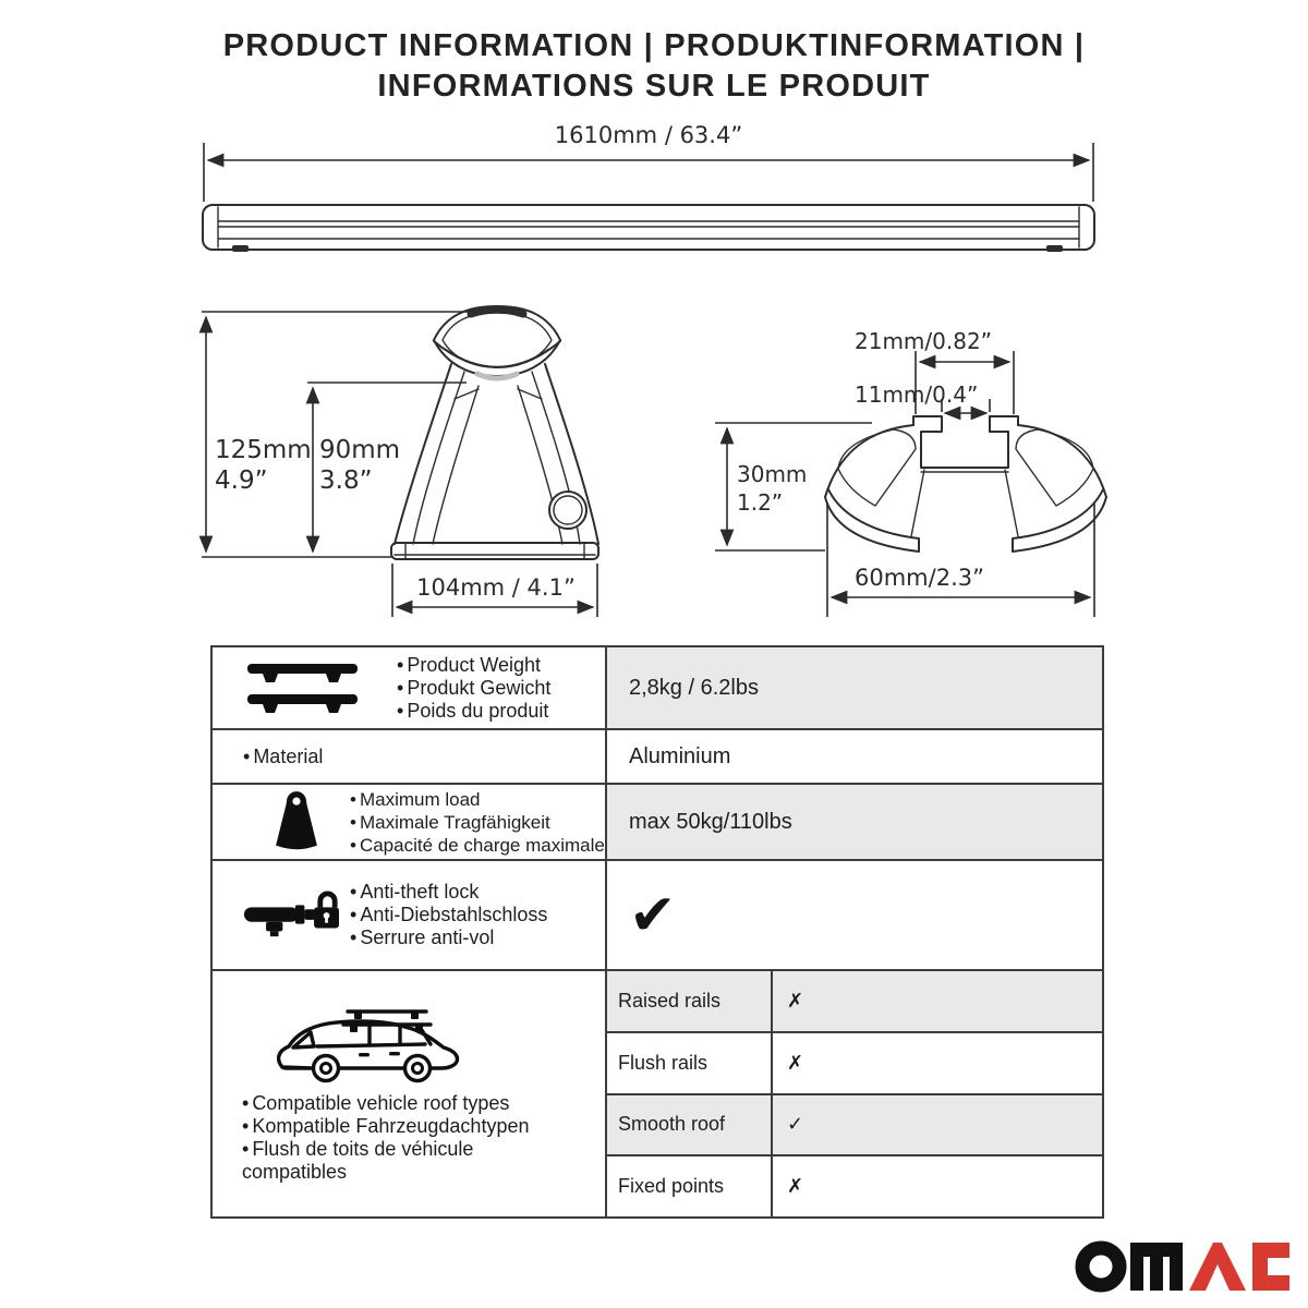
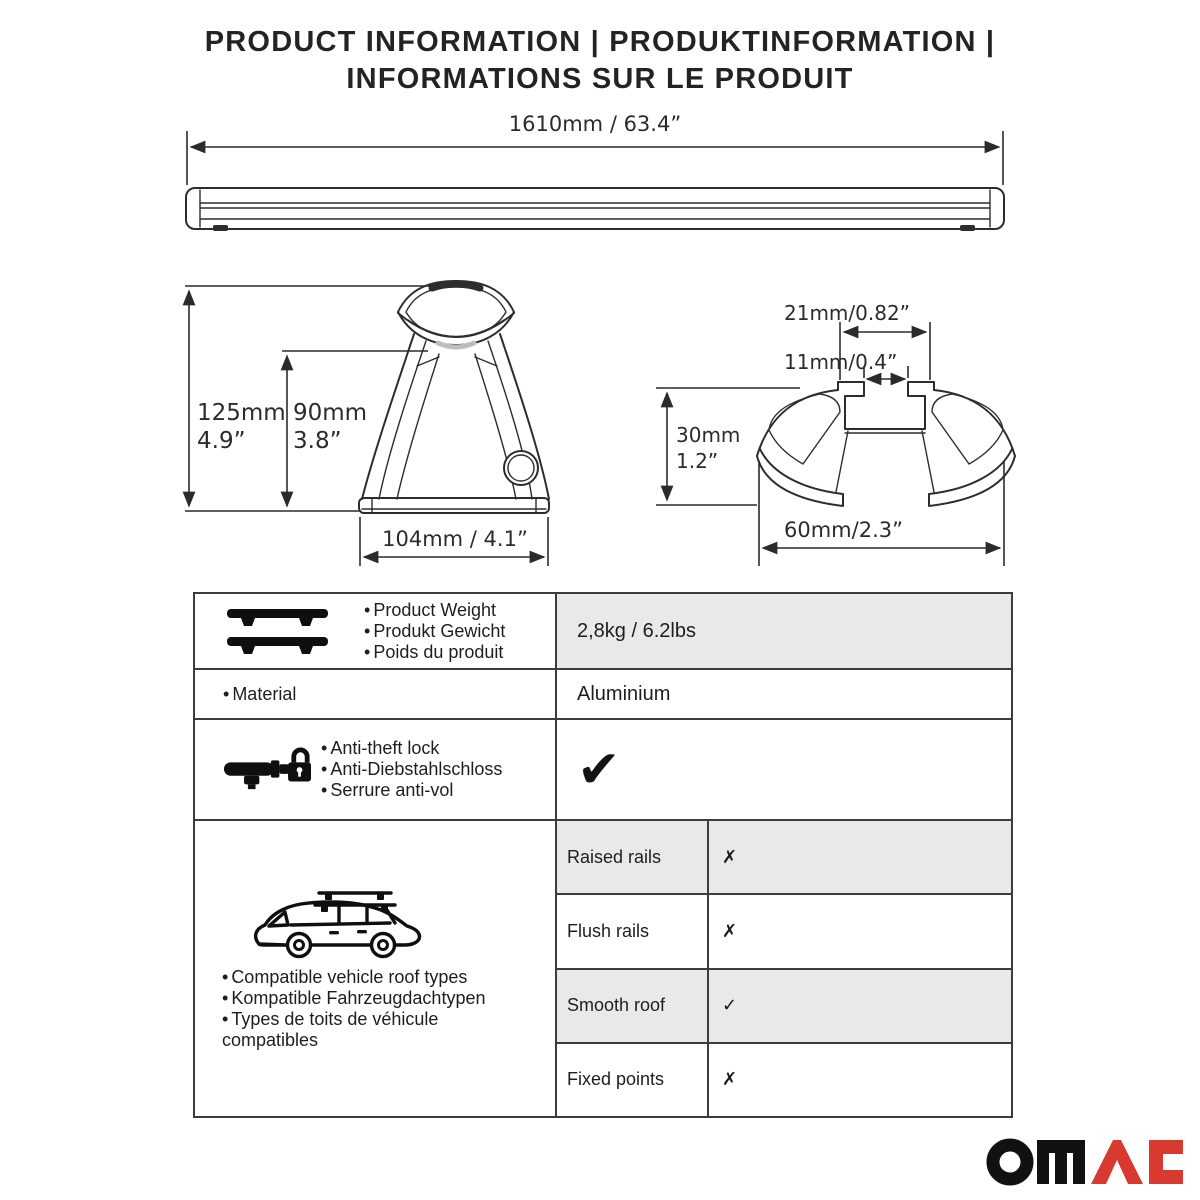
  PRODUCT INFORMATION | PRODUKTINFORMATION |
  INFORMATIONS SUR LE PRODUIT
  1610mm / 63.4”
  125mm
  4.9”
  90mm
  3.8”
  104mm / 4.1”
  21mm/0.82”
  11mm/0.4”
  30mm
  1.2”
  60mm/2.3”
  Product Weight
  Produkt Gewicht
  Poids du produit
  2,8kg / 6.2lbs
  Material
  Aluminium
- Maximum load
- Maximale Tragfähigkeit
- Capacité de charge maximale
- max 50kg/110lbs
  Anti-theft lock
  Anti-Diebstahlschloss
  Serrure anti-vol
  ✔
  Compatible vehicle roof types
  Kompatible Fahrzeugdachtypen
- Flush de toits de véhicule compatibles
+ Types de toits de véhicule compatibles
  Raised rails
  ✗
  Flush rails
  ✗
  Smooth roof
  ✓
  Fixed points
  ✗
